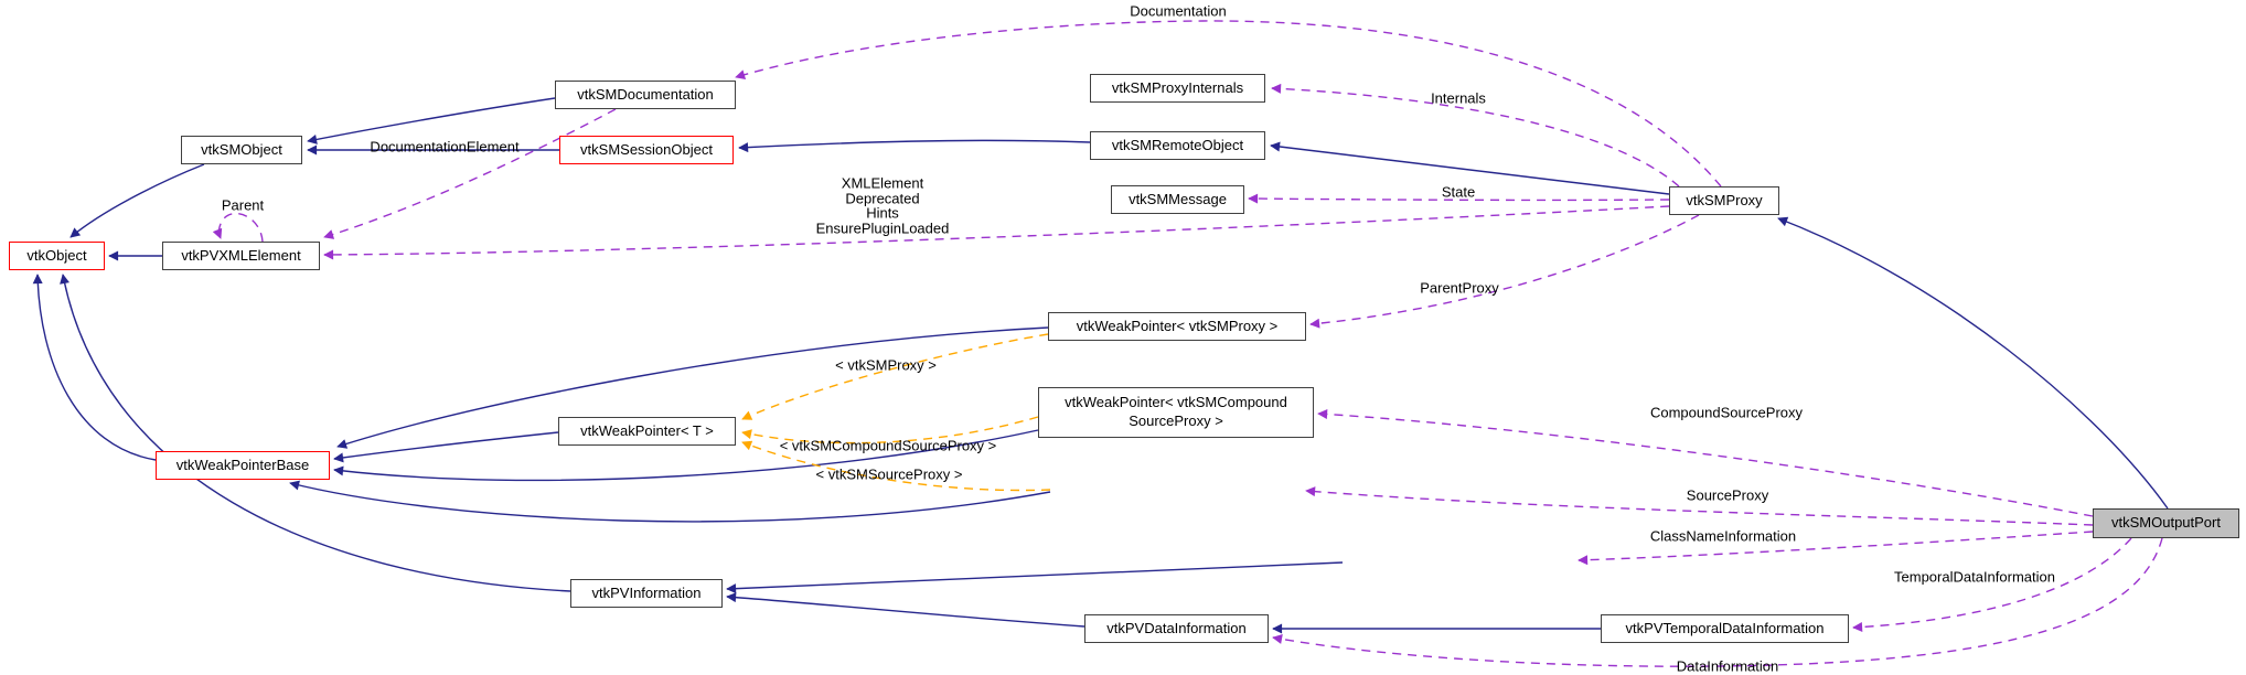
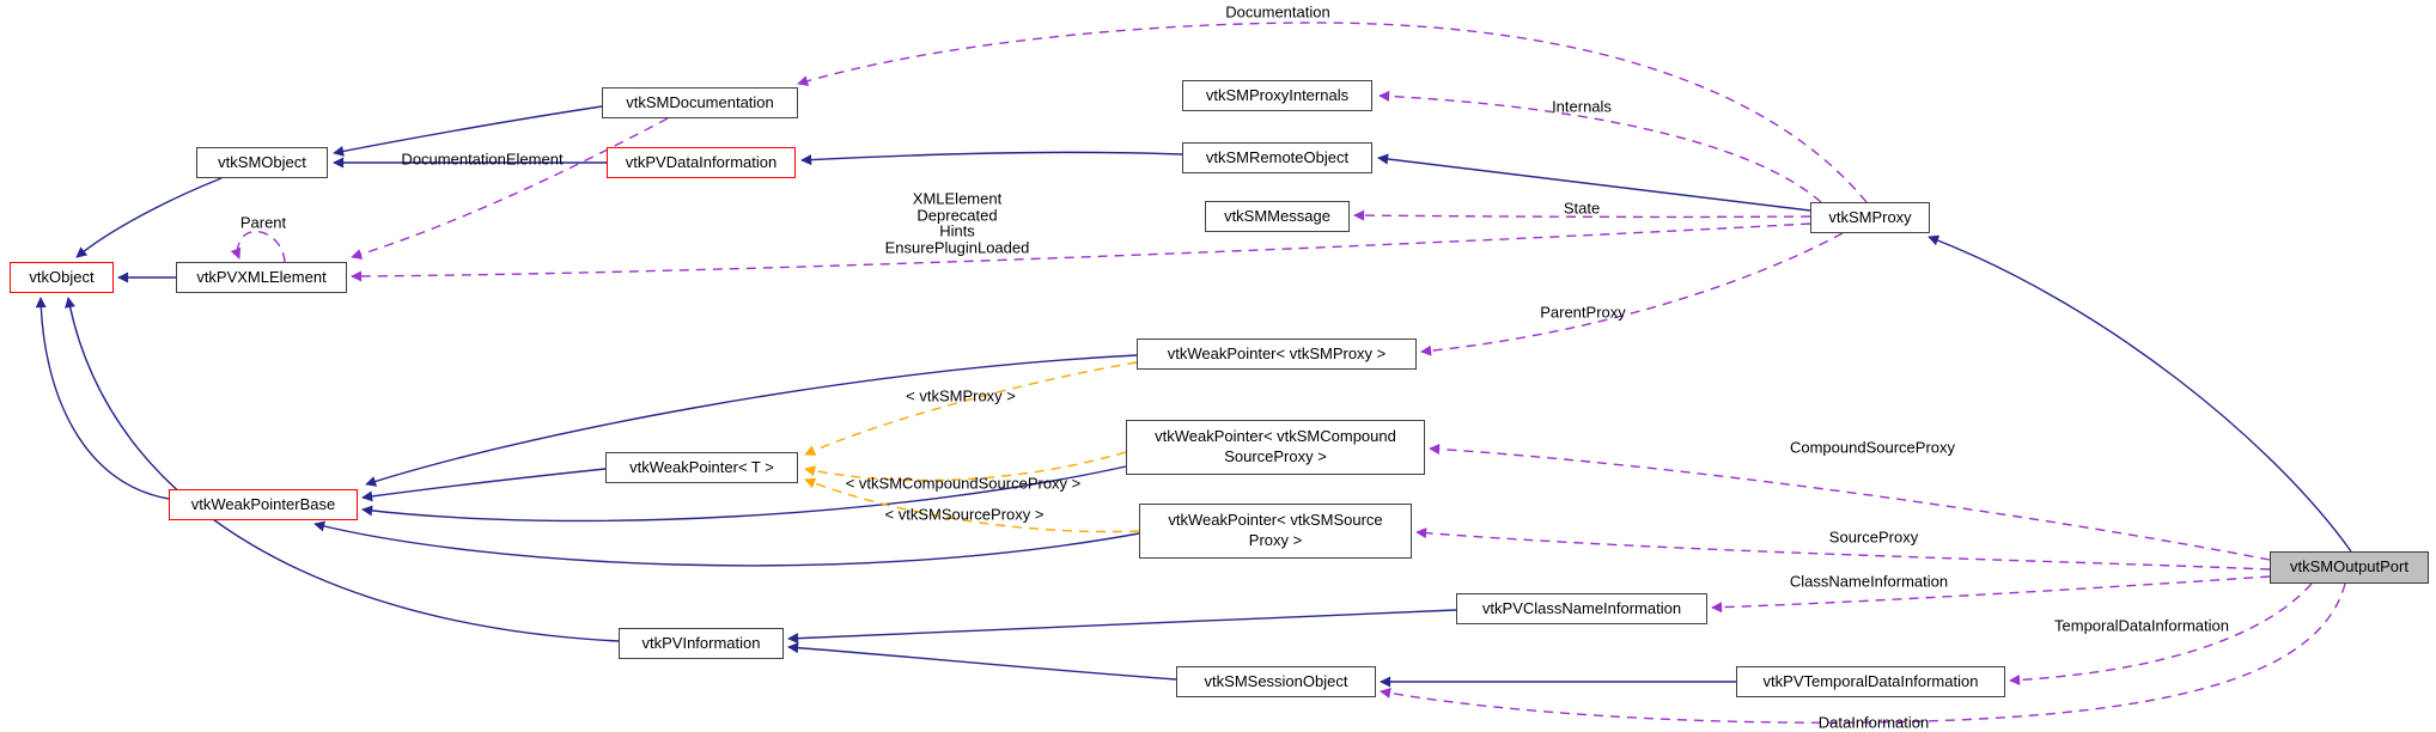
  vtkObject
  vtkSMObject
  vtkPVXMLElement
  vtkSMDocumentation
- vtkSMSessionObject
+ vtkPVDataInformation
  vtkSMProxyInternals
  vtkSMRemoteObject
  vtkSMMessage
  vtkSMProxy
  vtkWeakPointer< vtkSMProxy >
  vtkWeakPointer< T >
  vtkWeakPointer< vtkSMCompound
  SourceProxy >
+ vtkWeakPointer< vtkSMSource
+ Proxy >
  vtkWeakPointerBase
  vtkPVInformation
+ vtkPVClassNameInformation
- vtkPVDataInformation
+ vtkSMSessionObject
  vtkPVTemporalDataInformation
  vtkSMOutputPort
  Documentation
  Internals
  State
  XMLElement
  Deprecated
  Hints
  EnsurePluginLoaded
  DocumentationElement
  Parent
  ParentProxy
  < vtkSMProxy >
  < vtkSMCompoundSourceProxy >
  < vtkSMSourceProxy >
  CompoundSourceProxy
  SourceProxy
  ClassNameInformation
  TemporalDataInformation
  DataInformation
